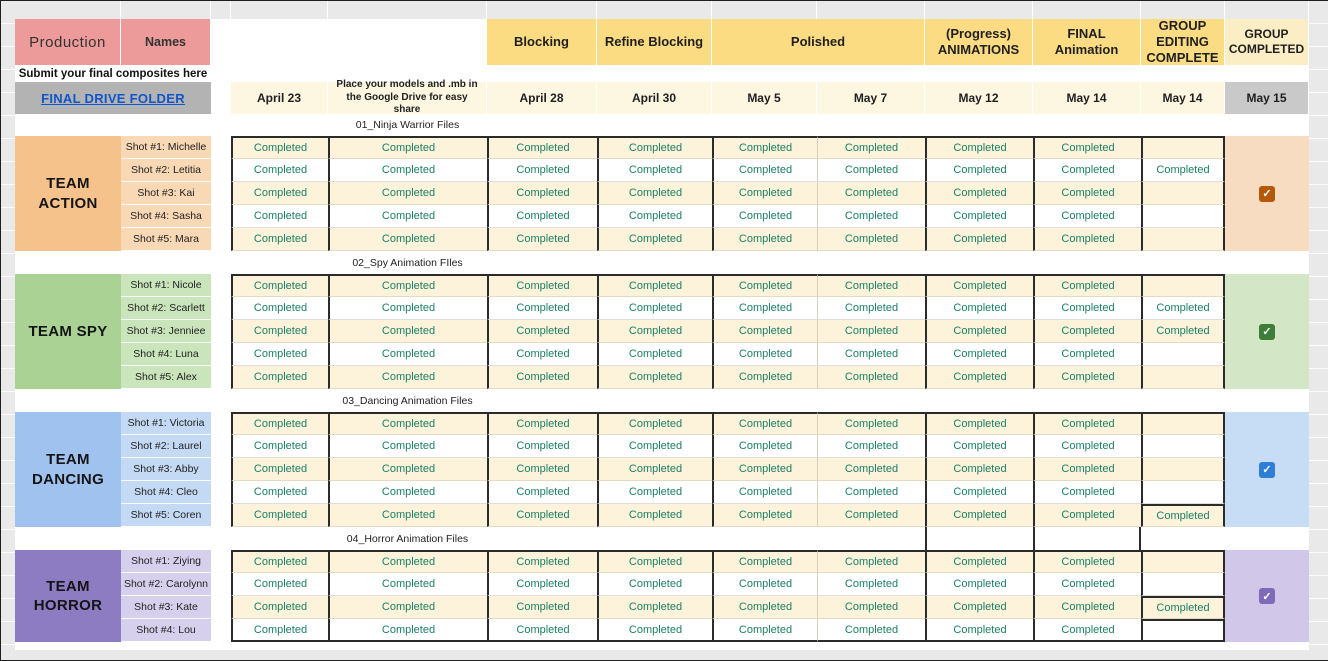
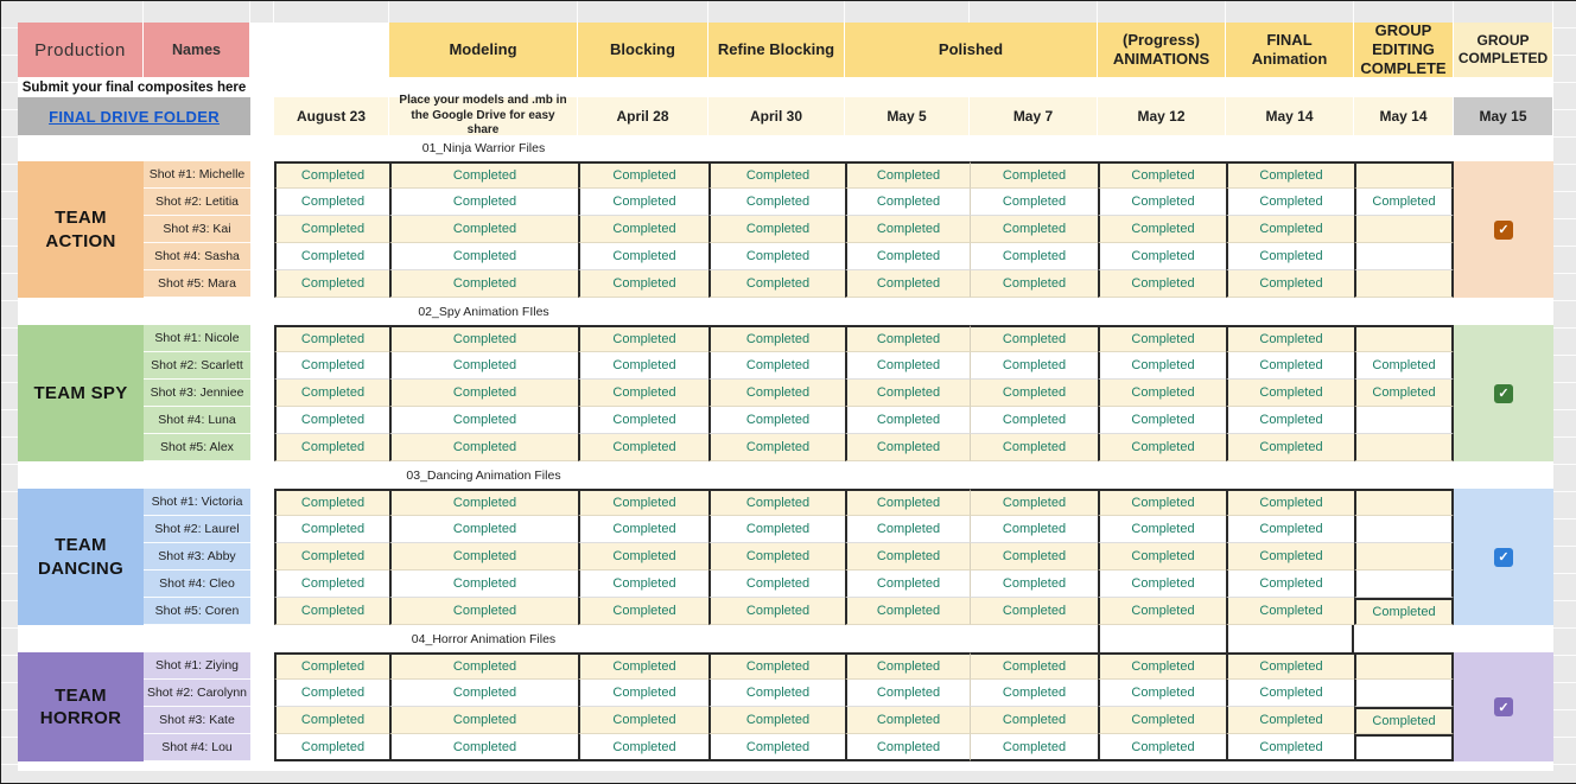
  Production
  Names
  Submit your final composites here
  FINAL DRIVE FOLDER
- April 23
+ August 23
+ Modeling
  Place your models and .mb in the Google Drive for easy share
  Blocking
  April 28
  Refine Blocking
  April 30
  Polished
  May 5
  May 7
  (Progress) ANIMATIONS
  May 12
  FINAL Animation
  May 14
  GROUP EDITING COMPLETE
  May 14
  GROUP COMPLETED
  May 15
  01_Ninja Warrior Files
  TEAM ACTION
  Shot #1: Michelle
  Completed
  Completed
  Completed
  Completed
  Completed
  Completed
  Completed
  Completed
  Shot #2: Letitia
  Completed
  Completed
  Completed
  Completed
  Completed
  Completed
  Completed
  Completed
  Completed
  Shot #3: Kai
  Completed
  Completed
  Completed
  Completed
  Completed
  Completed
  Completed
  Completed
  Shot #4: Sasha
  Completed
  Completed
  Completed
  Completed
  Completed
  Completed
  Completed
  Completed
  Shot #5: Mara
  Completed
  Completed
  Completed
  Completed
  Completed
  Completed
  Completed
  Completed
  ✓
  02_Spy Animation FIles
  TEAM SPY
  Shot #1: Nicole
  Completed
  Completed
  Completed
  Completed
  Completed
  Completed
  Completed
  Completed
  Shot #2: Scarlett
  Completed
  Completed
  Completed
  Completed
  Completed
  Completed
  Completed
  Completed
  Completed
  Shot #3: Jenniee
  Completed
  Completed
  Completed
  Completed
  Completed
  Completed
  Completed
  Completed
  Completed
  Shot #4: Luna
  Completed
  Completed
  Completed
  Completed
  Completed
  Completed
  Completed
  Completed
  Shot #5: Alex
  Completed
  Completed
  Completed
  Completed
  Completed
  Completed
  Completed
  Completed
  ✓
  03_Dancing Animation Files
  TEAM DANCING
  Shot #1: Victoria
  Completed
  Completed
  Completed
  Completed
  Completed
  Completed
  Completed
  Completed
  Shot #2: Laurel
  Completed
  Completed
  Completed
  Completed
  Completed
  Completed
  Completed
  Completed
  Shot #3: Abby
  Completed
  Completed
  Completed
  Completed
  Completed
  Completed
  Completed
  Completed
  Shot #4: Cleo
  Completed
  Completed
  Completed
  Completed
  Completed
  Completed
  Completed
  Completed
  Shot #5: Coren
  Completed
  Completed
  Completed
  Completed
  Completed
  Completed
  Completed
  Completed
  Completed
  ✓
  04_Horror Animation Files
  TEAM HORROR
  Shot #1: Ziying
  Completed
  Completed
  Completed
  Completed
  Completed
  Completed
  Completed
  Completed
  Shot #2: Carolynn
  Completed
  Completed
  Completed
  Completed
  Completed
  Completed
  Completed
  Completed
  Shot #3: Kate
  Completed
  Completed
  Completed
  Completed
  Completed
  Completed
  Completed
  Completed
  Completed
  Shot #4: Lou
  Completed
  Completed
  Completed
  Completed
  Completed
  Completed
  Completed
  Completed
  ✓
